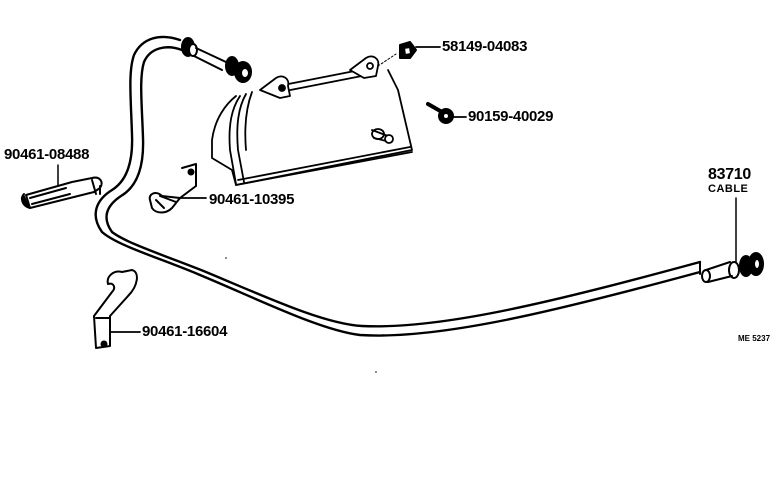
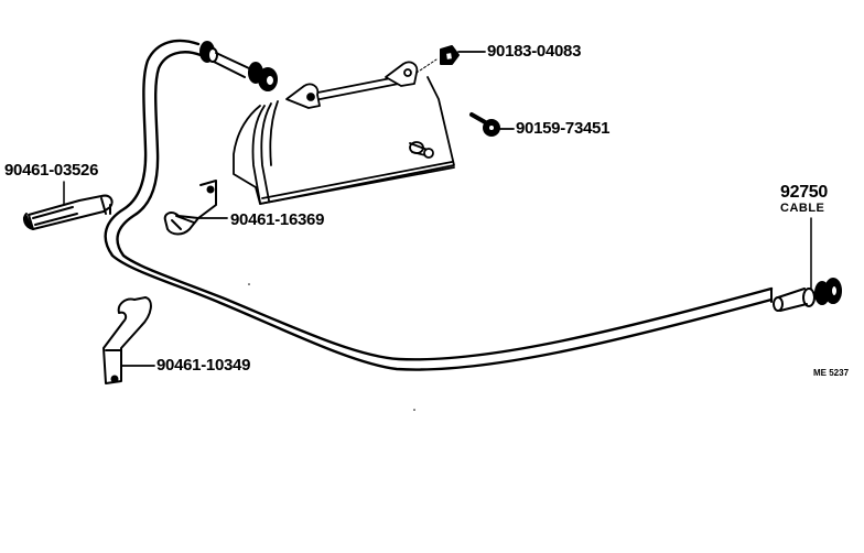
- 58149-04083
+ 90183-04083
- 90159-40029
+ 90159-73451
- 90461-08488
+ 90461-03526
- 90461-10395
+ 90461-16369
- 90461-16604
+ 90461-10349
- 83710
+ 92750
  CABLE
  ME 5237
